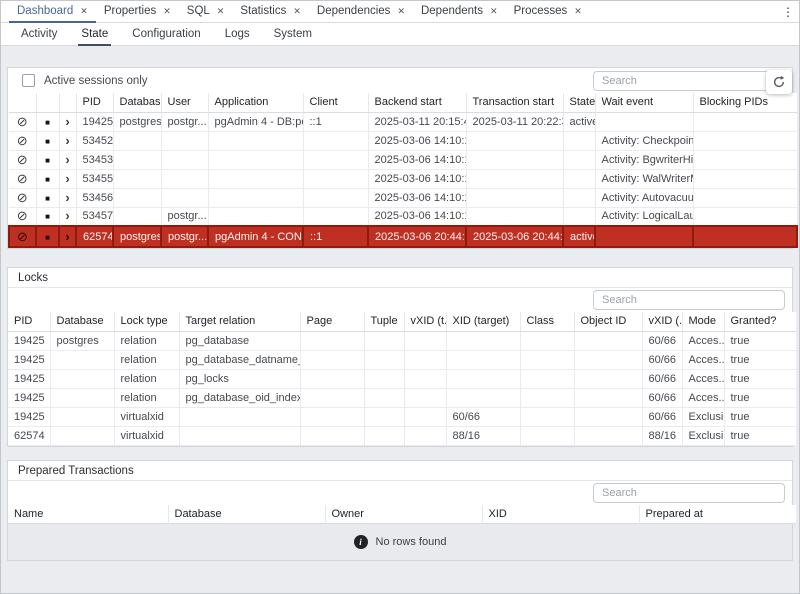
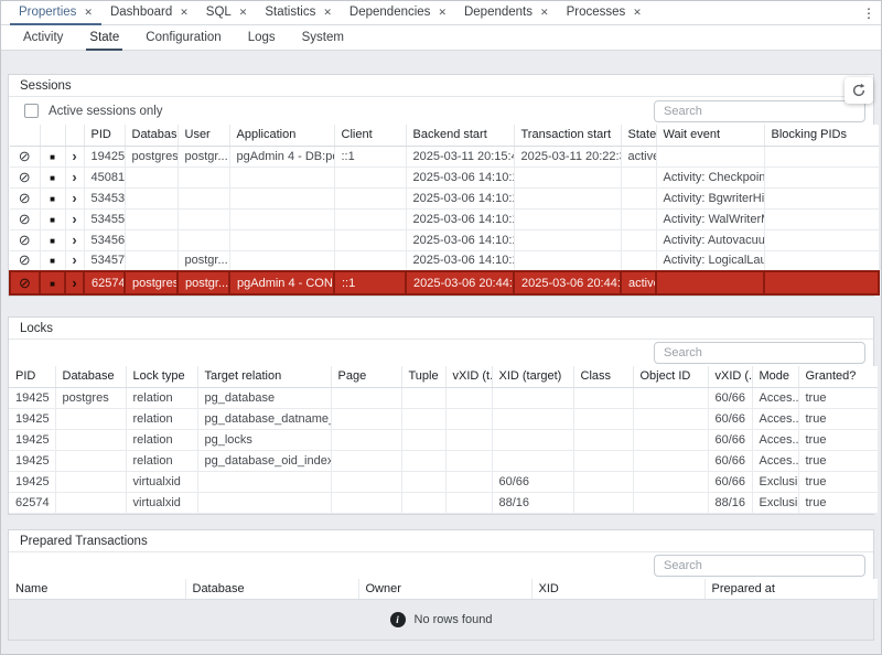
- Dashboard
+ Properties
  ✕
- Properties
+ Dashboard
  ✕
  SQL
  ✕
  Statistics
  ✕
  Dependencies
  ✕
  Dependents
  ✕
  Processes
  ✕
  ⋮
  Activity
  State
  Configuration
  Logs
  System
+ Sessions
  Active sessions only
  Search
  			PID	Databas	User	Application	Client	Backend start	Transaction start	State	Wait event	Blocking PIDs
  ⊘	■	›	19425	postgres	postgr...	pgAdmin 4 - DB:p	::1	2025-03-11 20:15:	2025-03-11 20:22:	activ
- ⊘	■	›	53452					2025-03-06 14:10:			Activity: Checkpoin
+ ⊘	■	›	45081					2025-03-06 14:10:			Activity: Checkpoin
  ⊘	■	›	53453					2025-03-06 14:10:			Activity: BgwriterHi
  ⊘	■	›	53455					2025-03-06 14:10:			Activity: WalWriter
  ⊘	■	›	53456					2025-03-06 14:10:			Activity: Autovacuu
  ⊘	■	›	53457		postgr...			2025-03-06 14:10:			Activity: LogicalLa
  ⊘	■	›	62574	postgres	postgr...	pgAdmin 4 - CON	::1	2025-03-06 20:44:	2025-03-06 20:44:	activ
  Locks
  Search
  PID	Database	Lock type	Target relation	Page	Tuple	vXID (t	XID (target)	Class	Object ID	vXID (.	Mode	Granted?
  19425	postgres	relation	pg_database							60/66	Acces..	true
  19425		relation	pg_database_datname							60/66	Acces..	true
  19425		relation	pg_locks							60/66	Acces..	true
  19425		relation	pg_database_oid_inde							60/66	Acces..	true
  19425		virtualxid					60/66			60/66	Exclusi	true
  62574		virtualxid					88/16			88/16	Exclusi	true
  Prepared Transactions
  Search
  Name	Database	Owner	XID	Prepared at
  i
  No rows found
